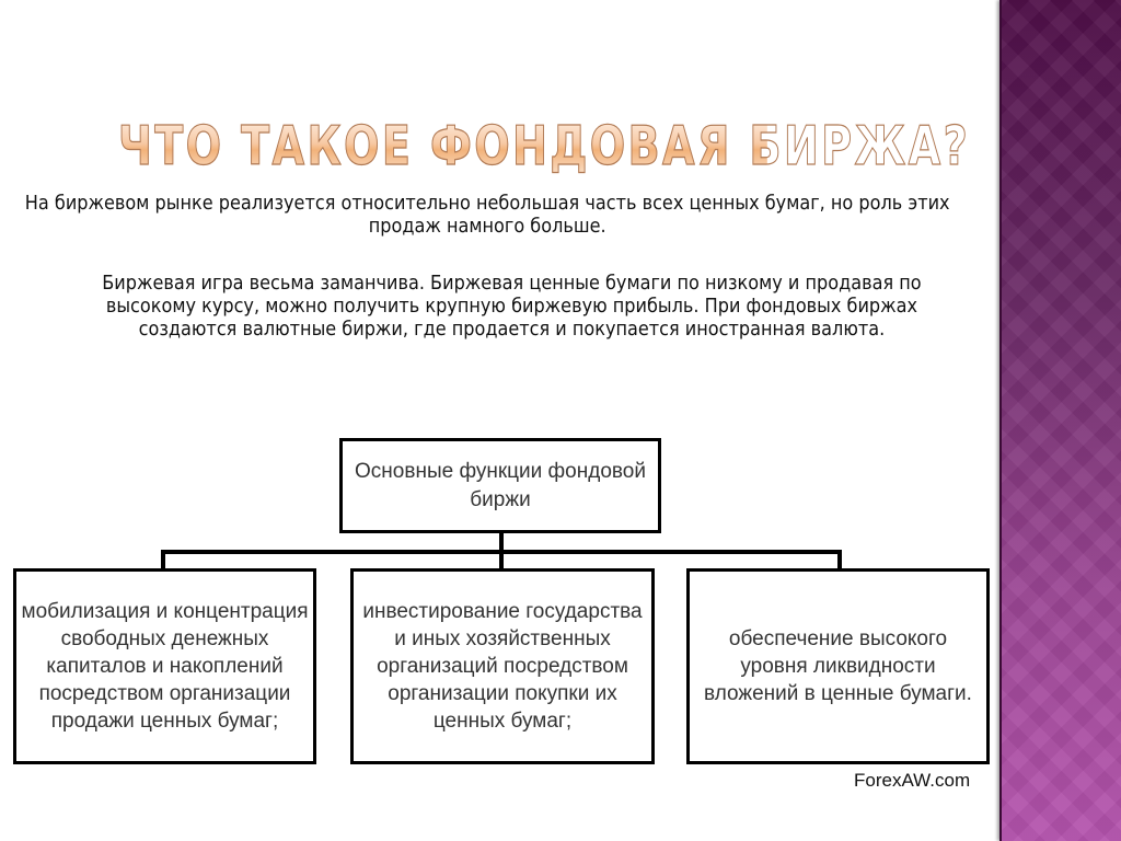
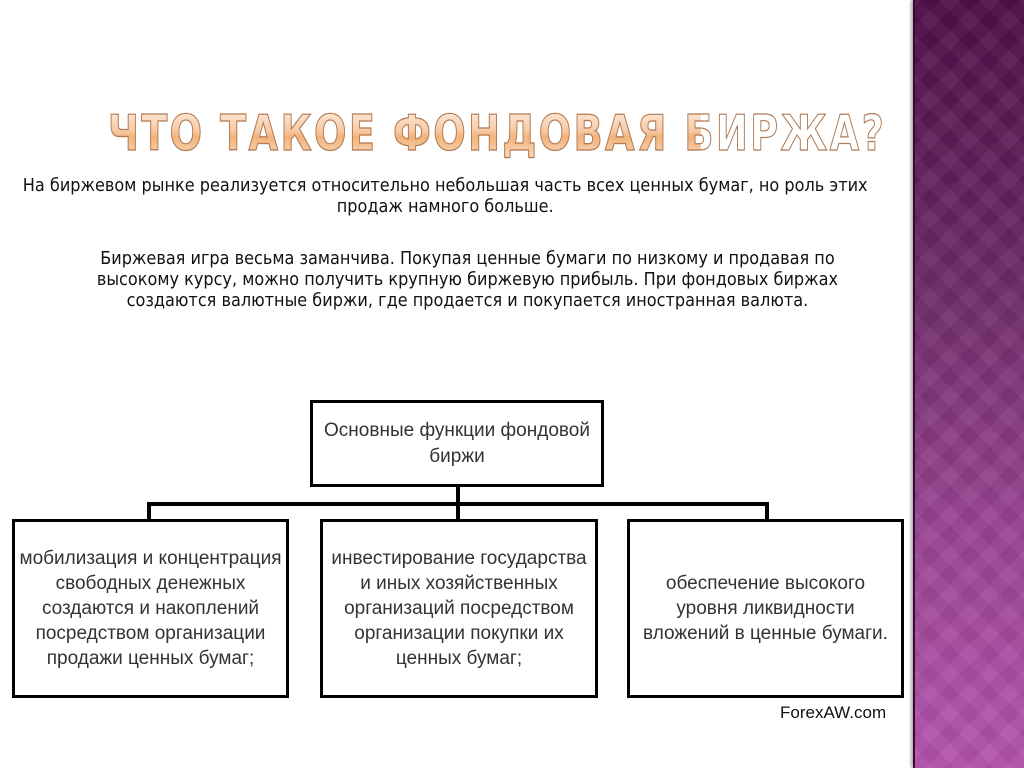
  ЧТО ТАКОЕ ФОНДОВАЯ БИРЖА?
  На биржевом рынке реализуется относительно небольшая часть всех ценных бумаг, но роль этих продаж намного больше.
- Биржевая игра весьма заманчива. Биржевая ценные бумаги по низкому и продавая по высокому курсу, можно получить крупную биржевую прибыль. При фондовых биржах создаются валютные биржи, где продается и покупается иностранная валюта.
+ Биржевая игра весьма заманчива. Покупая ценные бумаги по низкому и продавая по высокому курсу, можно получить крупную биржевую прибыль. При фондовых биржах создаются валютные биржи, где продается и покупается иностранная валюта.
  Основные функции фондовой биржи
- мобилизация и концентрация свободных денежных капиталов и накоплений посредством организации продажи ценных бумаг;
+ мобилизация и концентрация свободных денежных создаются и накоплений посредством организации продажи ценных бумаг;
  инвестирование государства и иных хозяйственных организаций посредством организации покупки их ценных бумаг;
  обеспечение высокого уровня ликвидности вложений в ценные бумаги.
  ForexAW.com
